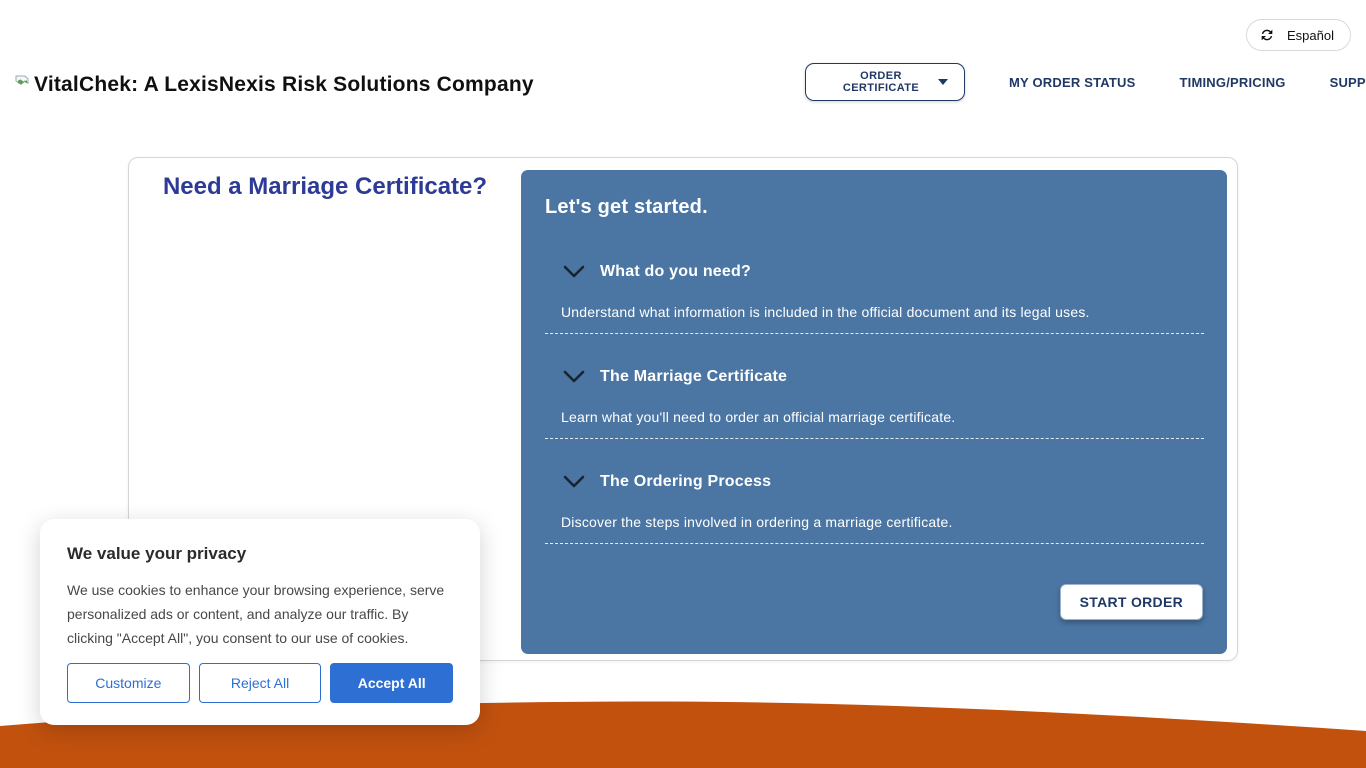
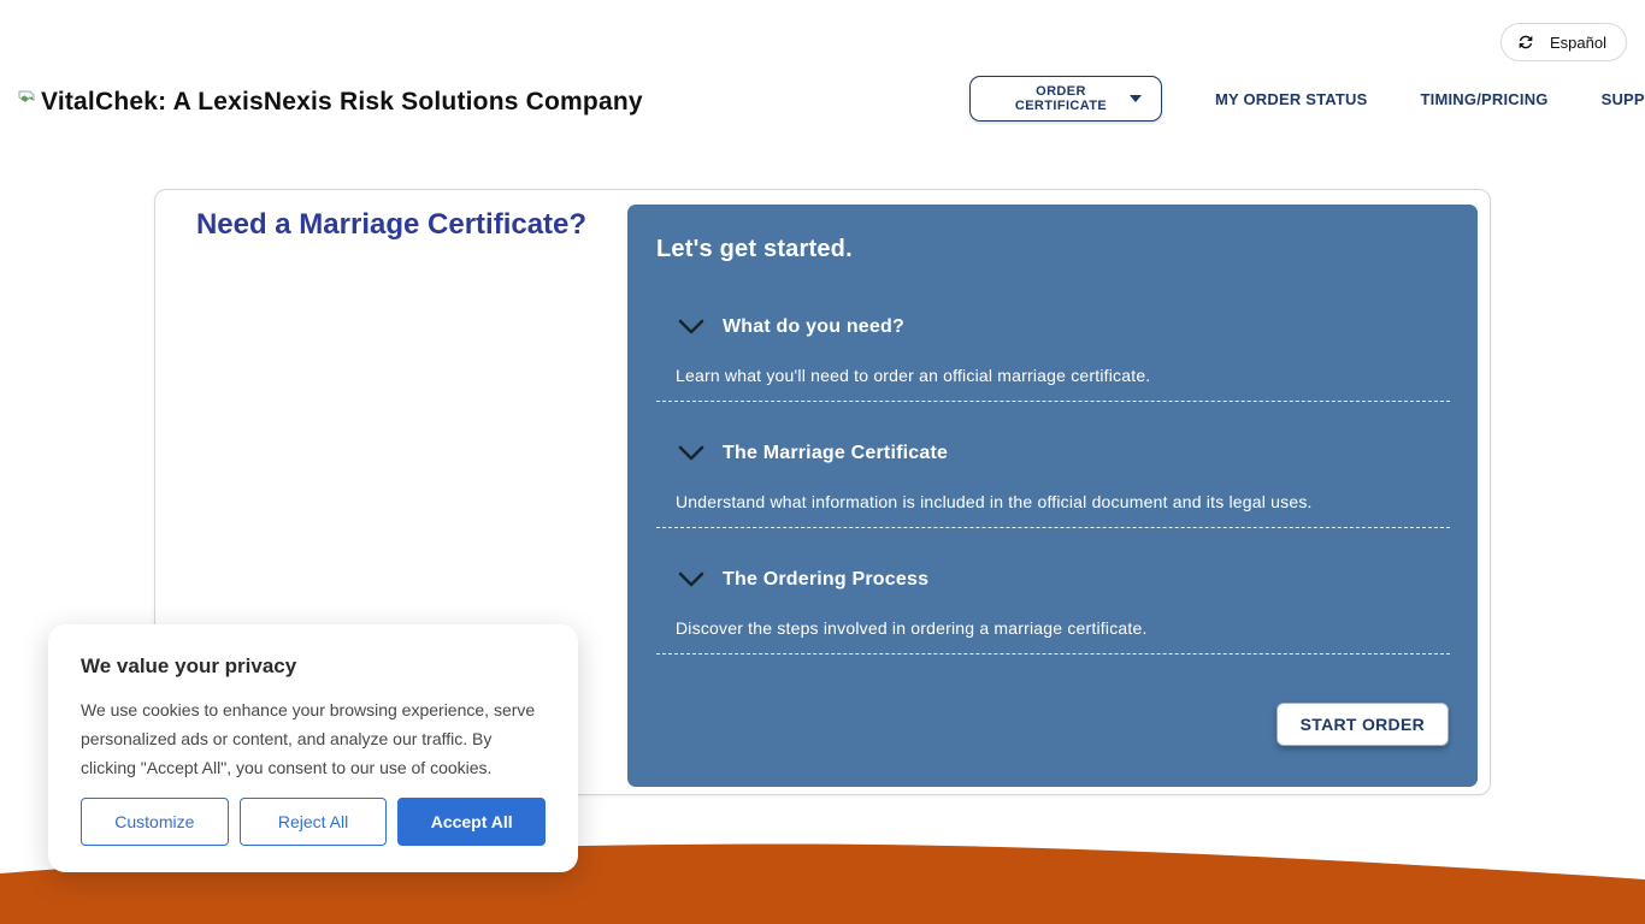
  Español
  VitalChek: A LexisNexis Risk Solutions Company
  ORDER CERTIFICATE
  MY ORDER STATUS
  TIMING/PRICING
  Need a Marriage Certificate?
  Let's get started.
  What do you need?
- Understand what information is included in the official document and its legal uses.
+ Learn what you'll need to order an official marriage certificate.
  The Marriage Certificate
- Learn what you'll need to order an official marriage certificate.
+ Understand what information is included in the official document and its legal uses.
  The Ordering Process
  Discover the steps involved in ordering a marriage certificate.
  START ORDER
  We value your privacy
  We use cookies to enhance your browsing experience, serve personalized ads or content, and analyze our traffic. By clicking "Accept All", you consent to our use of cookies.
  Customize
  Reject All
  Accept All
